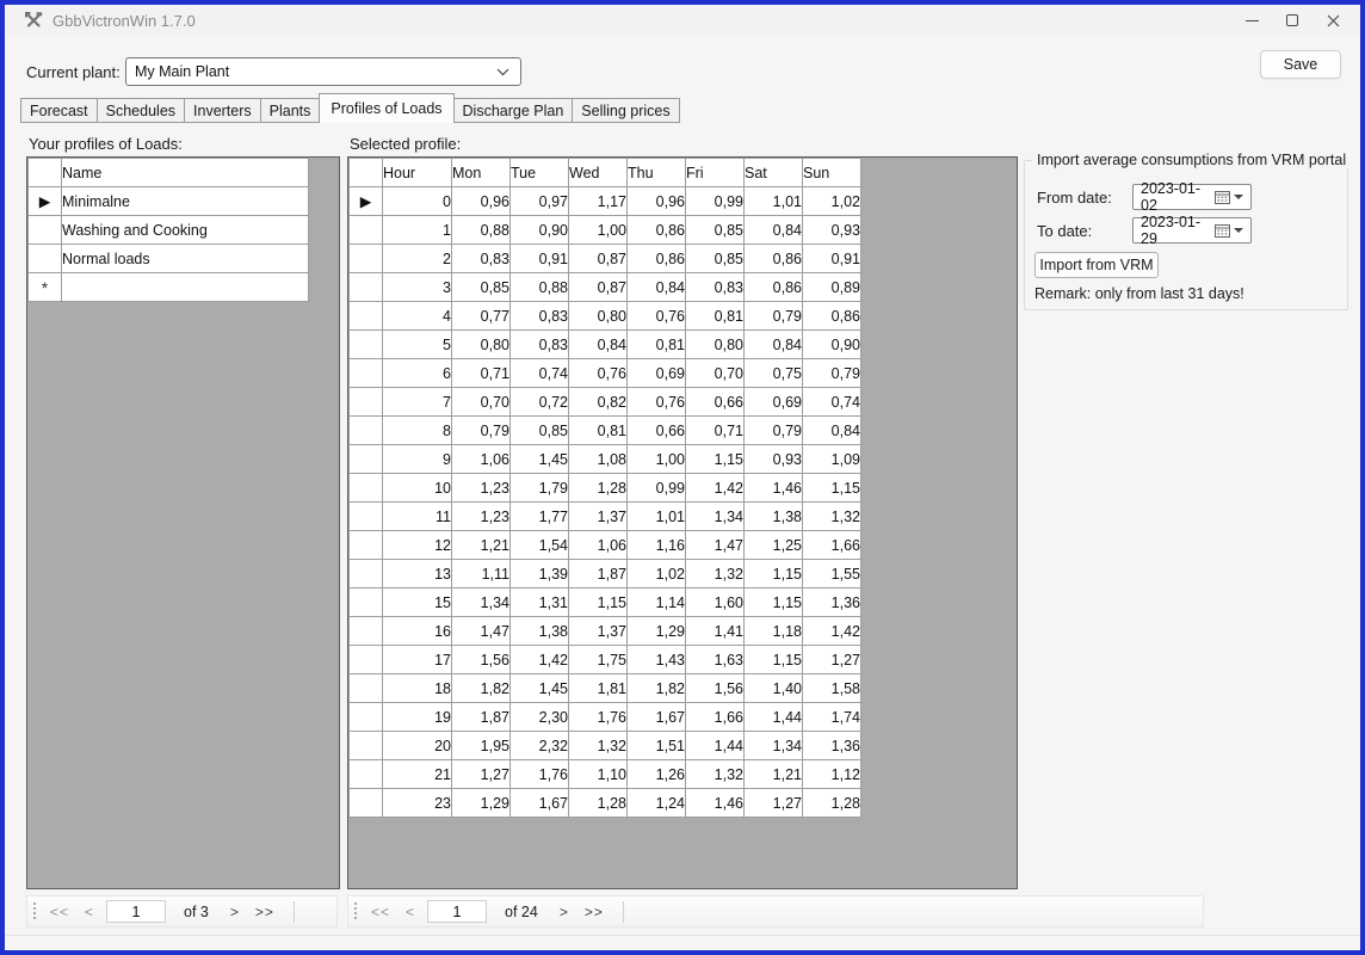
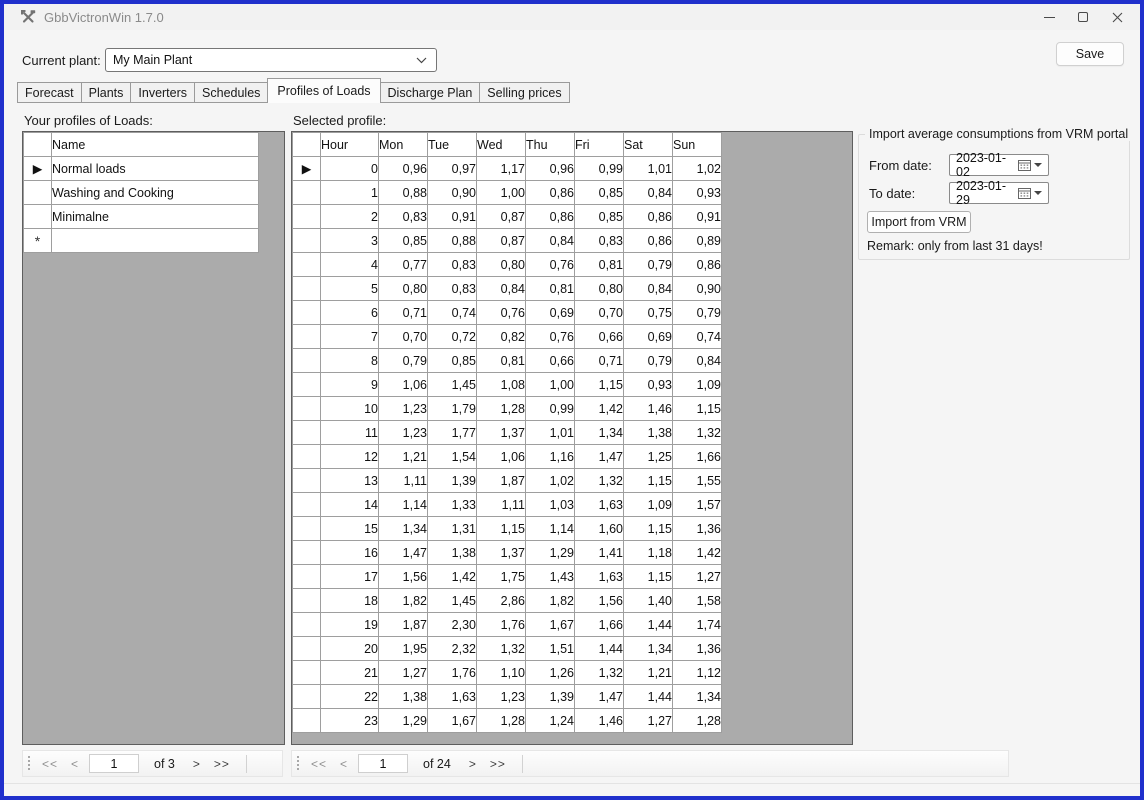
  GbbVictronWin 1.7.0
  Current plant:
  My Main Plant
  Save
  Forecast
- Schedules
+ Plants
  Inverters
- Plants
+ Schedules
  Profiles of Loads
  Discharge Plan
  Selling prices
  Your profiles of Loads:
  	Name
- ▶	Minimalne
+ ▶	Normal loads
  	Washing and Cooking
- 	Normal loads
+ 	Minimalne
  *
  Selected profile:
  	Hour	Mon	Tue	Wed	Thu	Fri	Sat	Sun
  ▶	0	0,96	0,97	1,17	0,96	0,99	1,01	1,02
  	1	0,88	0,90	1,00	0,86	0,85	0,84	0,93
  	2	0,83	0,91	0,87	0,86	0,85	0,86	0,91
  	3	0,85	0,88	0,87	0,84	0,83	0,86	0,89
  	4	0,77	0,83	0,80	0,76	0,81	0,79	0,86
  	5	0,80	0,83	0,84	0,81	0,80	0,84	0,90
  	6	0,71	0,74	0,76	0,69	0,70	0,75	0,79
  	7	0,70	0,72	0,82	0,76	0,66	0,69	0,74
  	8	0,79	0,85	0,81	0,66	0,71	0,79	0,84
  	9	1,06	1,45	1,08	1,00	1,15	0,93	1,09
  	10	1,23	1,79	1,28	0,99	1,42	1,46	1,15
  	11	1,23	1,77	1,37	1,01	1,34	1,38	1,32
  	12	1,21	1,54	1,06	1,16	1,47	1,25	1,66
  	13	1,11	1,39	1,87	1,02	1,32	1,15	1,55
+ 	14	1,14	1,33	1,11	1,03	1,63	1,09	1,57
  	15	1,34	1,31	1,15	1,14	1,60	1,15	1,36
  	16	1,47	1,38	1,37	1,29	1,41	1,18	1,42
  	17	1,56	1,42	1,75	1,43	1,63	1,15	1,27
- 	18	1,82	1,45	1,81	1,82	1,56	1,40	1,58
+ 	18	1,82	1,45	2,86	1,82	1,56	1,40	1,58
  	19	1,87	2,30	1,76	1,67	1,66	1,44	1,74
  	20	1,95	2,32	1,32	1,51	1,44	1,34	1,36
  	21	1,27	1,76	1,10	1,26	1,32	1,21	1,12
+ 	22	1,38	1,63	1,23	1,39	1,47	1,44	1,34
  	23	1,29	1,67	1,28	1,24	1,46	1,27	1,28
  Import average consumptions from VRM portal
  From date:
  2023-01-02
  To date:
  2023-01-29
  Import from VRM
  Remark: only from last 31 days!
  <<
  <
  1
  of 3
  >
  >>
  <<
  <
  1
  of 24
  >
  >>
